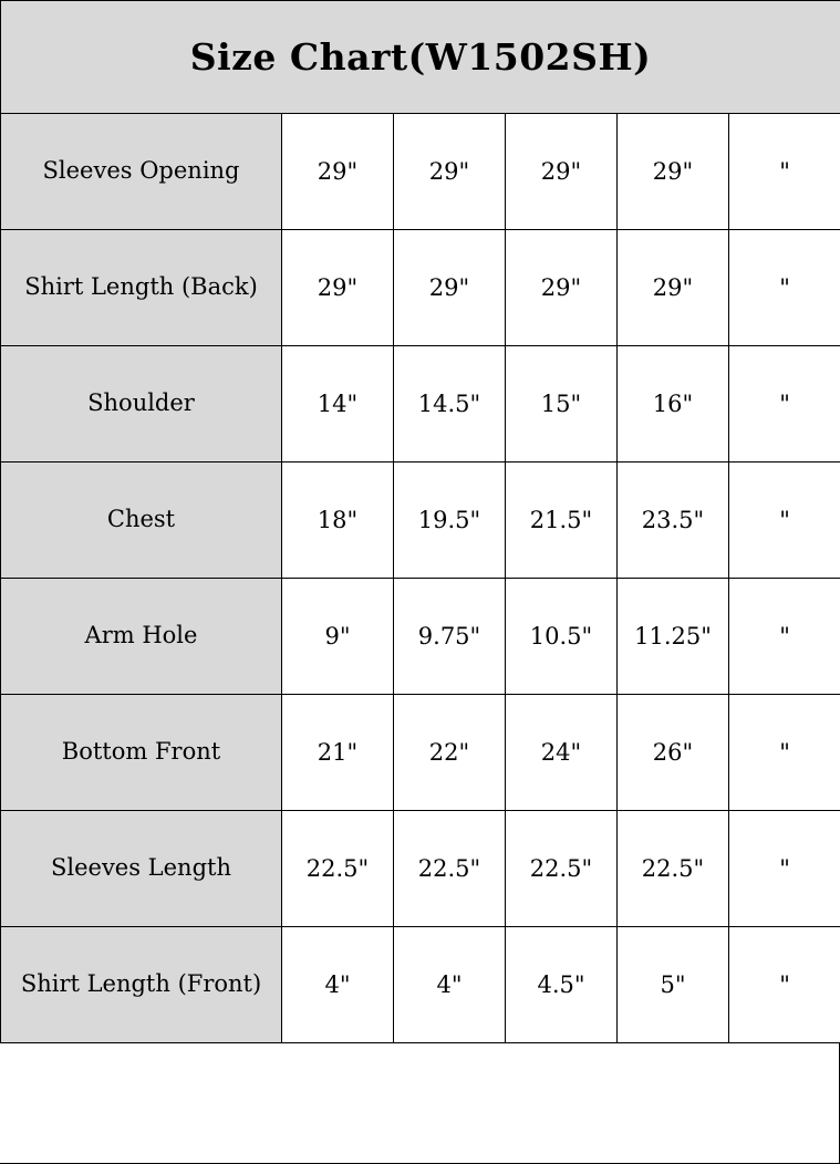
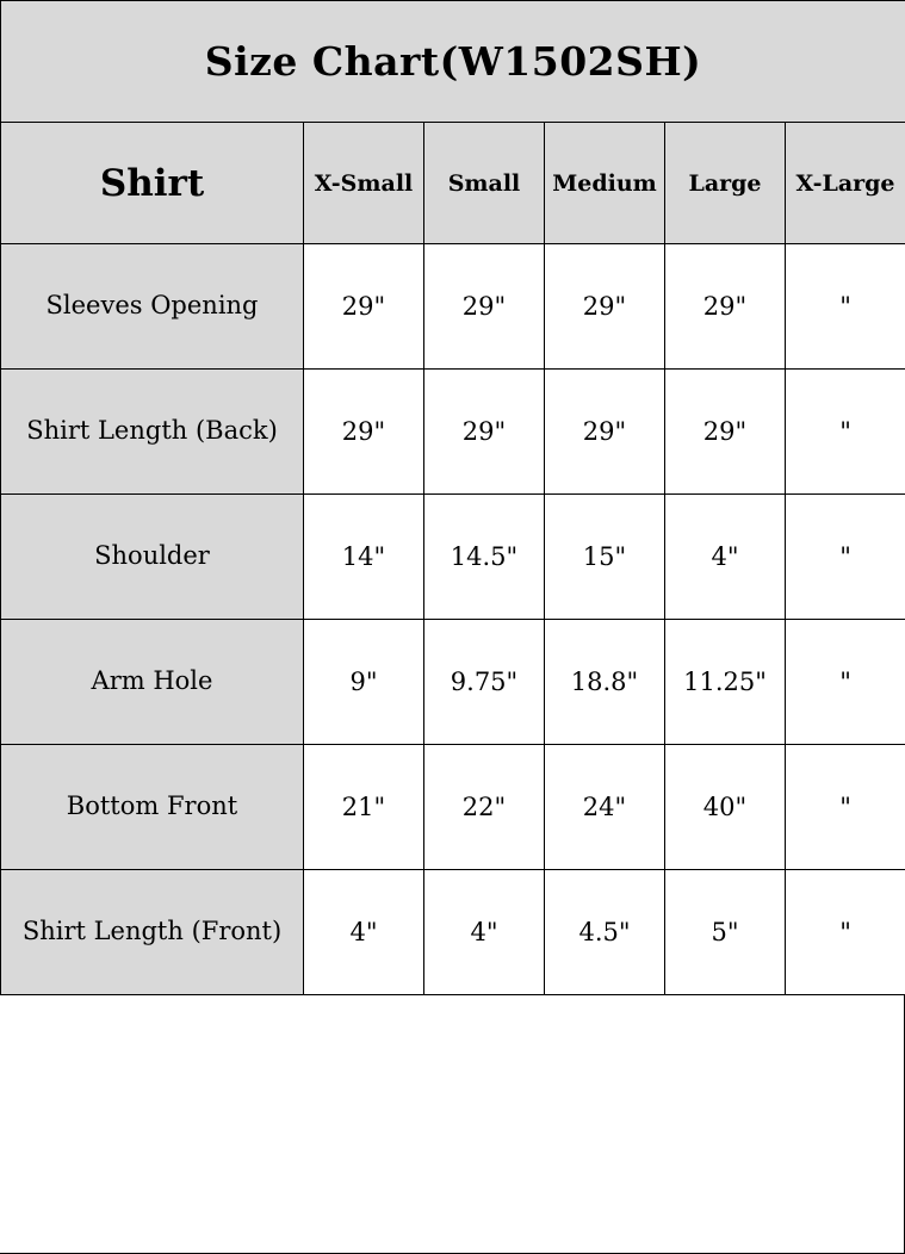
  Size Chart(W1502SH)
+ Shirt	X-Small	Small	Medium	Large	X-Large
  Sleeves Opening	29"	29"	29"	29"	"
  Shirt Length (Back)	29"	29"	29"	29"	"
- Shoulder	14"	14.5"	15"	16"	"
+ Shoulder	14"	14.5"	15"	4"	"
- Chest	18"	19.5"	21.5"	23.5"	"
- Arm Hole	9"	9.75"	10.5"	11.25"	"
+ Arm Hole	9"	9.75"	18.8"	11.25"	"
- Bottom Front	21"	22"	24"	26"	"
+ Bottom Front	21"	22"	24"	40"	"
- Sleeves Length	22.5"	22.5"	22.5"	22.5"	"
  Shirt Length (Front)	4"	4"	4.5"	5"	"
